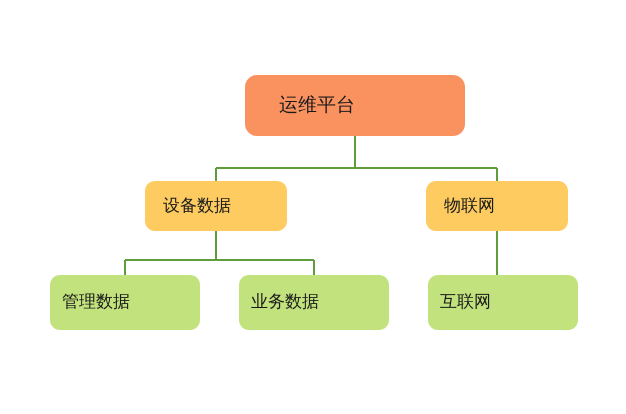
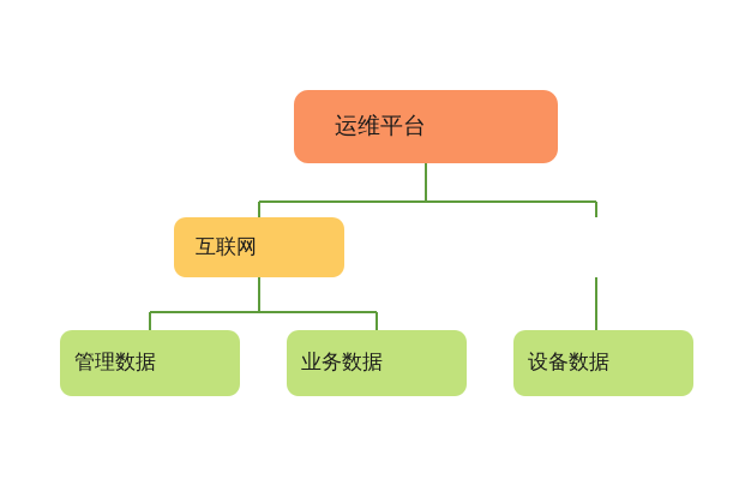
  运维平台
- 设备数据
+ 互联网
- 物联网
  管理数据
  业务数据
- 互联网
+ 设备数据
